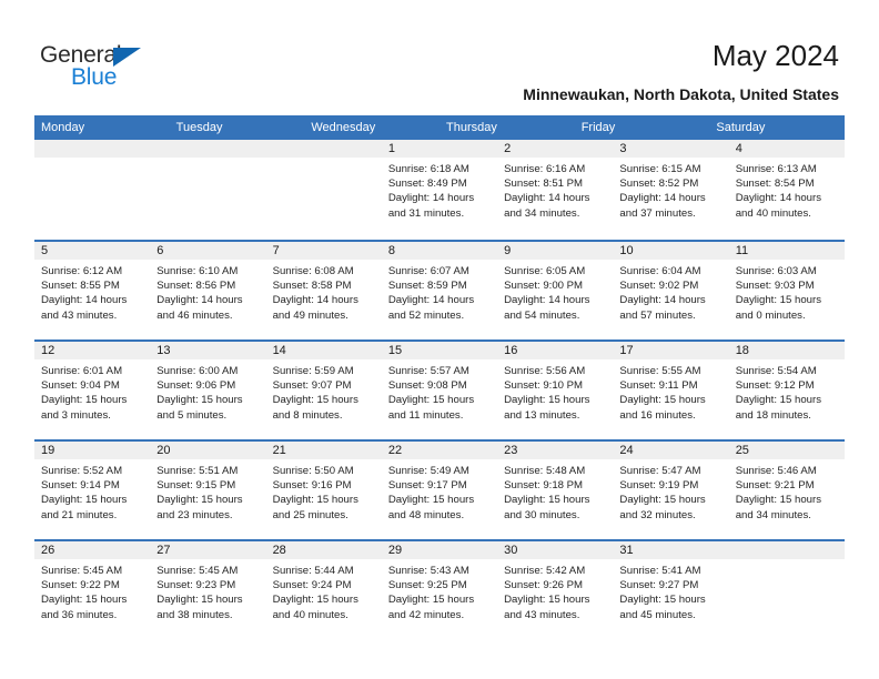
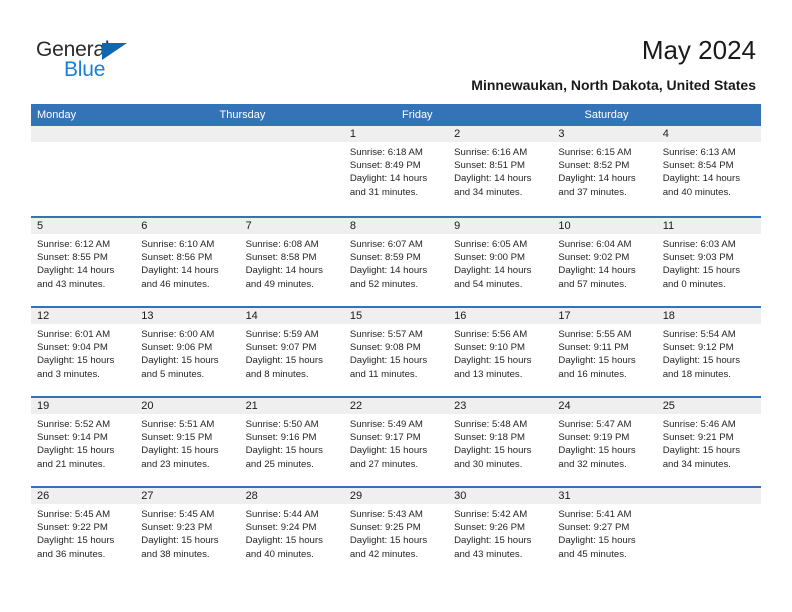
  General
  Blue
  May 2024
  Minnewaukan, North Dakota, United States
  Monday
- Tuesday
- Wednesday
  Thursday
  Friday
  Saturday
  1
  Sunrise: 6:18 AM
  Sunset: 8:49 PM
  Daylight: 14 hours
  and 31 minutes.
  2
  Sunrise: 6:16 AM
  Sunset: 8:51 PM
  Daylight: 14 hours
  and 34 minutes.
  3
  Sunrise: 6:15 AM
  Sunset: 8:52 PM
  Daylight: 14 hours
  and 37 minutes.
  4
  Sunrise: 6:13 AM
  Sunset: 8:54 PM
  Daylight: 14 hours
  and 40 minutes.
  5
  Sunrise: 6:12 AM
  Sunset: 8:55 PM
  Daylight: 14 hours
  and 43 minutes.
  6
  Sunrise: 6:10 AM
  Sunset: 8:56 PM
  Daylight: 14 hours
  and 46 minutes.
  7
  Sunrise: 6:08 AM
  Sunset: 8:58 PM
  Daylight: 14 hours
  and 49 minutes.
  8
  Sunrise: 6:07 AM
  Sunset: 8:59 PM
  Daylight: 14 hours
  and 52 minutes.
  9
  Sunrise: 6:05 AM
  Sunset: 9:00 PM
  Daylight: 14 hours
  and 54 minutes.
  10
  Sunrise: 6:04 AM
  Sunset: 9:02 PM
  Daylight: 14 hours
  and 57 minutes.
  11
  Sunrise: 6:03 AM
  Sunset: 9:03 PM
  Daylight: 15 hours
  and 0 minutes.
  12
  Sunrise: 6:01 AM
  Sunset: 9:04 PM
  Daylight: 15 hours
  and 3 minutes.
  13
  Sunrise: 6:00 AM
  Sunset: 9:06 PM
  Daylight: 15 hours
  and 5 minutes.
  14
  Sunrise: 5:59 AM
  Sunset: 9:07 PM
  Daylight: 15 hours
  and 8 minutes.
  15
  Sunrise: 5:57 AM
  Sunset: 9:08 PM
  Daylight: 15 hours
  and 11 minutes.
  16
  Sunrise: 5:56 AM
  Sunset: 9:10 PM
  Daylight: 15 hours
  and 13 minutes.
  17
  Sunrise: 5:55 AM
  Sunset: 9:11 PM
  Daylight: 15 hours
  and 16 minutes.
  18
  Sunrise: 5:54 AM
  Sunset: 9:12 PM
  Daylight: 15 hours
  and 18 minutes.
  19
  Sunrise: 5:52 AM
  Sunset: 9:14 PM
  Daylight: 15 hours
  and 21 minutes.
  20
  Sunrise: 5:51 AM
  Sunset: 9:15 PM
  Daylight: 15 hours
  and 23 minutes.
  21
  Sunrise: 5:50 AM
  Sunset: 9:16 PM
  Daylight: 15 hours
  and 25 minutes.
  22
  Sunrise: 5:49 AM
  Sunset: 9:17 PM
  Daylight: 15 hours
- and 48 minutes.
+ and 27 minutes.
  23
  Sunrise: 5:48 AM
  Sunset: 9:18 PM
  Daylight: 15 hours
  and 30 minutes.
  24
  Sunrise: 5:47 AM
  Sunset: 9:19 PM
  Daylight: 15 hours
  and 32 minutes.
  25
  Sunrise: 5:46 AM
  Sunset: 9:21 PM
  Daylight: 15 hours
  and 34 minutes.
  26
  Sunrise: 5:45 AM
  Sunset: 9:22 PM
  Daylight: 15 hours
  and 36 minutes.
  27
  Sunrise: 5:45 AM
  Sunset: 9:23 PM
  Daylight: 15 hours
  and 38 minutes.
  28
  Sunrise: 5:44 AM
  Sunset: 9:24 PM
  Daylight: 15 hours
  and 40 minutes.
  29
  Sunrise: 5:43 AM
  Sunset: 9:25 PM
  Daylight: 15 hours
  and 42 minutes.
  30
  Sunrise: 5:42 AM
  Sunset: 9:26 PM
  Daylight: 15 hours
  and 43 minutes.
  31
  Sunrise: 5:41 AM
  Sunset: 9:27 PM
  Daylight: 15 hours
  and 45 minutes.
